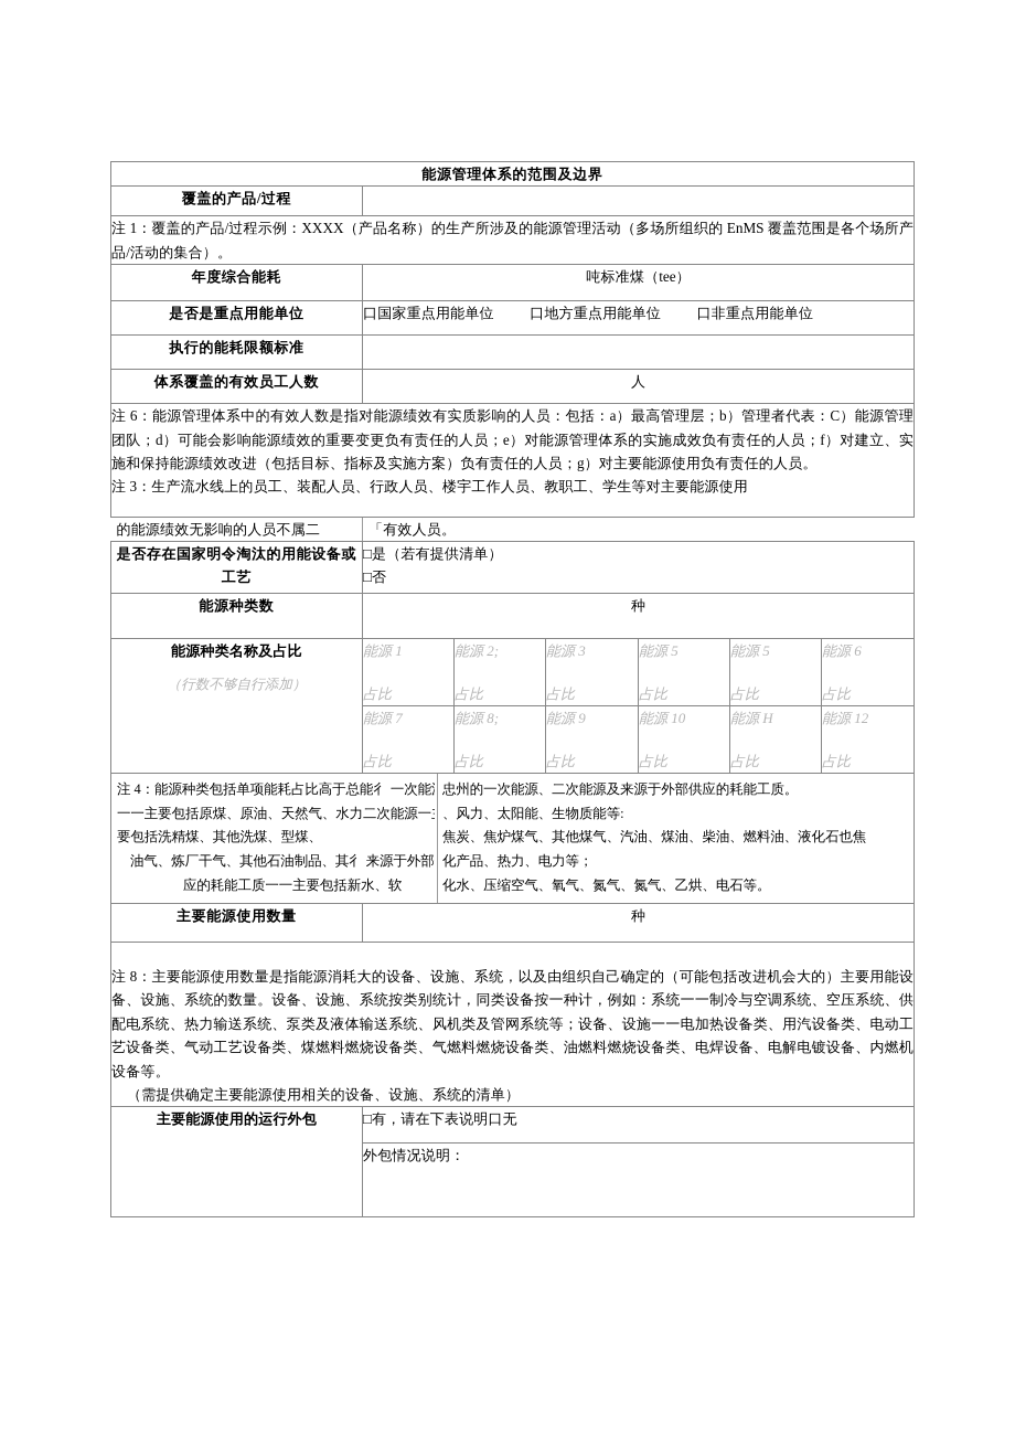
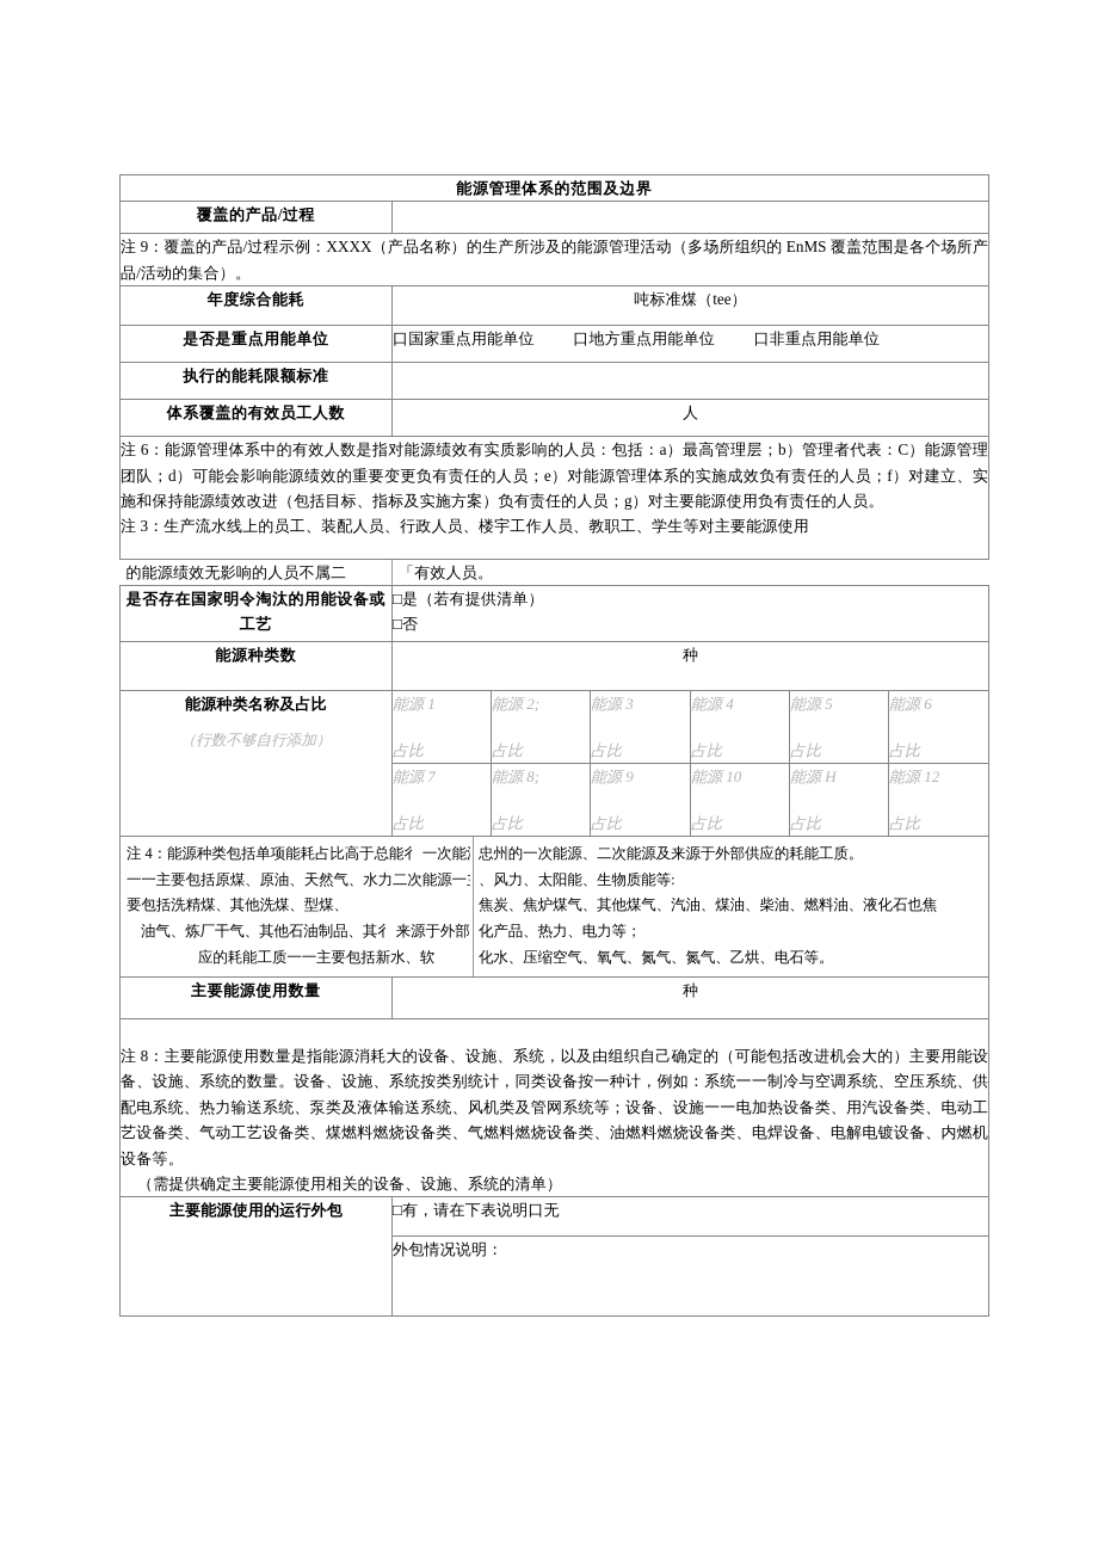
  能源管理体系的范围及边界
  覆盖的产品/过程
- 注 1：覆盖的产品/过程示例：XXXX（产品名称）的生产所涉及的能源管理活动（多场所组织的 EnMS 覆盖范围是各个场所产品/活动的集合）。
+ 注 9：覆盖的产品/过程示例：XXXX（产品名称）的生产所涉及的能源管理活动（多场所组织的 EnMS 覆盖范围是各个场所产品/活动的集合）。
  年度综合能耗	吨标准煤（tee）
  是否是重点用能单位	口国家重点用能单位 口地方重点用能单位 口非重点用能单位
  执行的能耗限额标准
  体系覆盖的有效员工人数	人
  注 6：能源管理体系中的有效人数是指对能源绩效有实质影响的人员：包括：a）最高管理层；b）管理者代表：C）能源管理团队；d）可能会影响能源绩效的重要变更负有责任的人员；e）对能源管理体系的实施成效负有责任的人员；f）对建立、实施和保持能源绩效改进（包括目标、指标及实施方案）负有责任的人员；g）对主要能源使用负有责任的人员。 注 3：生产流水线上的员工、装配人员、行政人员、楼宇工作人员、教职工、学生等对主要能源使用
  的能源绩效无影响的人员不属二	「有效人员。
  是否存在国家明令淘汰的用能设备或工艺	□是（若有提供清单） □否
  能源种类数	种
- 能源种类名称及占比 （行数不够自行添加）	能源 1 占比	能源 2; 占比	能源 3 占比	能源 5 占比	能源 5 占比	能源 6 占比
+ 能源种类名称及占比 （行数不够自行添加）	能源 1 占比	能源 2; 占比	能源 3 占比	能源 4 占比	能源 5 占比	能源 6 占比
  能源 7 占比	能源 8; 占比	能源 9 占比	能源 10 占比	能源 H 占比	能源 12 占比
  注 4：能源种类包括单项能耗占比高于总能彳 一次能 一一主要包括原煤、原油、天然气、水力二次能源一 要包括洗精煤、其他洗煤、型煤、 油气、炼厂干气、其他石油制品、其彳 来源于外部 应的耗能工质一一主要包括新水、软 忠州的一次能源、二次能源及来源于外部供应的耗能工质。 、风力、太阳能、生物质能等: 焦炭、焦炉煤气、其他煤气、汽油、煤油、柴油、燃料油、液化石也焦 化产品、热力、电力等； 化水、压缩空气、氧气、氮气、氮气、乙烘、电石等。
  主要能源使用数量	种
  注 8：主要能源使用数量是指能源消耗大的设备、设施、系统，以及由组织自己确定的（可能包括改进机会大的）主要用能设备、设施、系统的数量。设备、设施、系统按类别统计，同类设备按一种计，例如：系统一一制冷与空调系统、空压系统、供配电系统、热力输送系统、泵类及液体输送系统、风机类及管网系统等；设备、设施一一电加热设备类、用汽设备类、电动工艺设备类、气动工艺设备类、煤燃料燃烧设备类、气燃料燃烧设备类、油燃料燃烧设备类、电焊设备、电解电镀设备、内燃机设备等。 （需提供确定主要能源使用相关的设备、设施、系统的清单）
  主要能源使用的运行外包	□有，请在下表说明口无
  外包情况说明：
